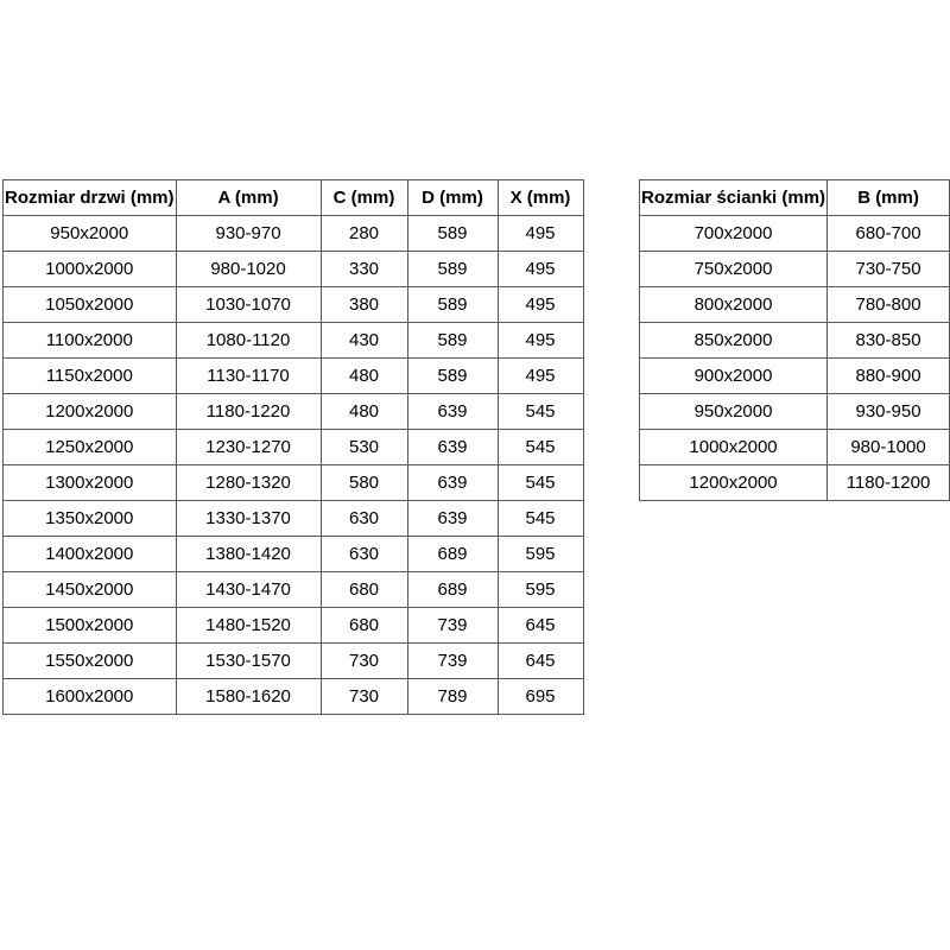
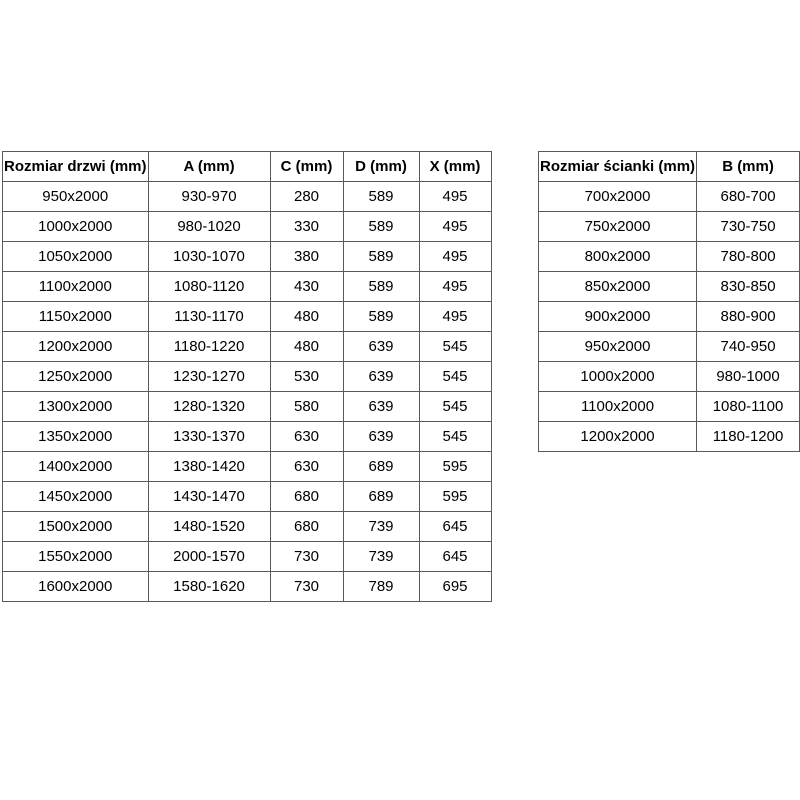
  Rozmiar drzwi (mm)	A (mm)	C (mm)	D (mm)	X (mm)
  950x2000	930-970	280	589	495
  1000x2000	980-1020	330	589	495
  1050x2000	1030-1070	380	589	495
  1100x2000	1080-1120	430	589	495
  1150x2000	1130-1170	480	589	495
  1200x2000	1180-1220	480	639	545
  1250x2000	1230-1270	530	639	545
  1300x2000	1280-1320	580	639	545
  1350x2000	1330-1370	630	639	545
  1400x2000	1380-1420	630	689	595
  1450x2000	1430-1470	680	689	595
  1500x2000	1480-1520	680	739	645
- 1550x2000	1530-1570	730	739	645
+ 1550x2000	2000-1570	730	739	645
  1600x2000	1580-1620	730	789	695
  Rozmiar ścianki (mm)	B (mm)
  700x2000	680-700
  750x2000	730-750
  800x2000	780-800
  850x2000	830-850
  900x2000	880-900
- 950x2000	930-950
+ 950x2000	740-950
  1000x2000	980-1000
+ 1100x2000	1080-1100
  1200x2000	1180-1200
